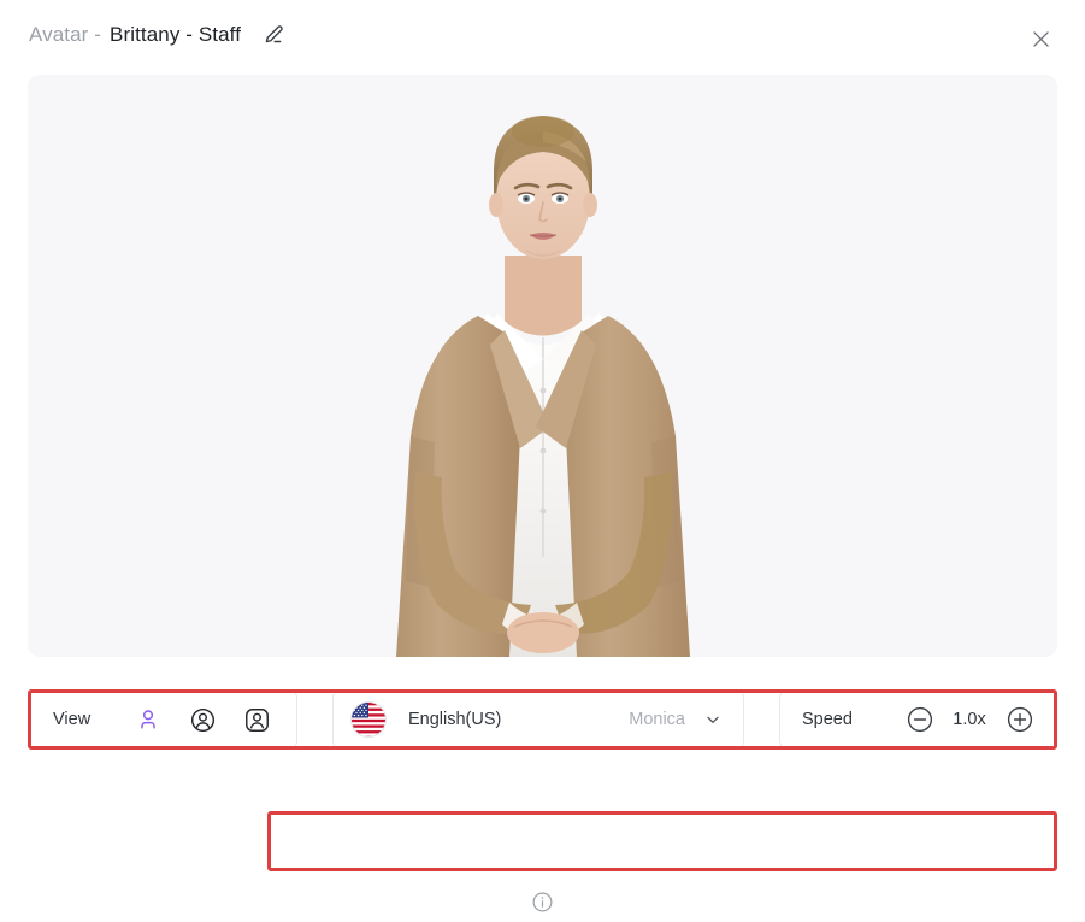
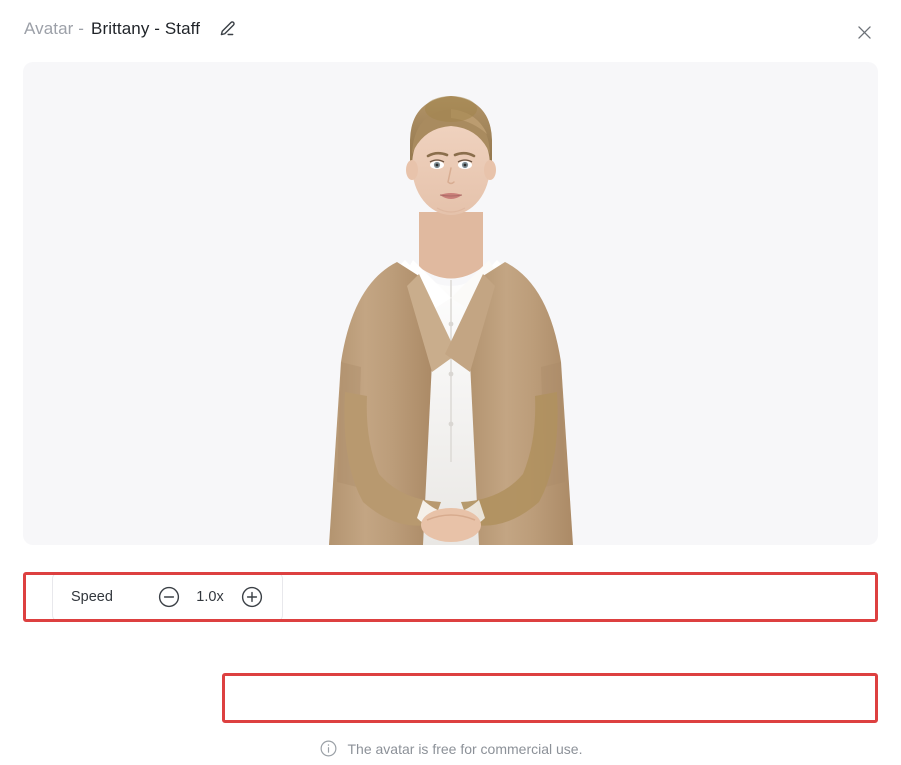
  Avatar -
  Brittany - Staff
- View
- English(US)
- Monica
  Speed
  1.0x
+ The avatar is free for commercial use.
